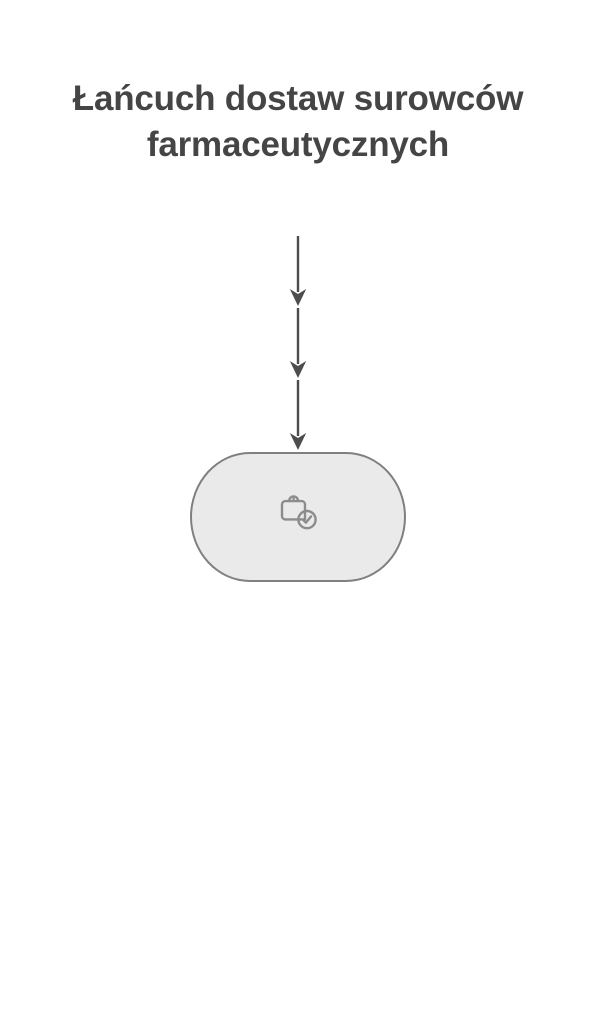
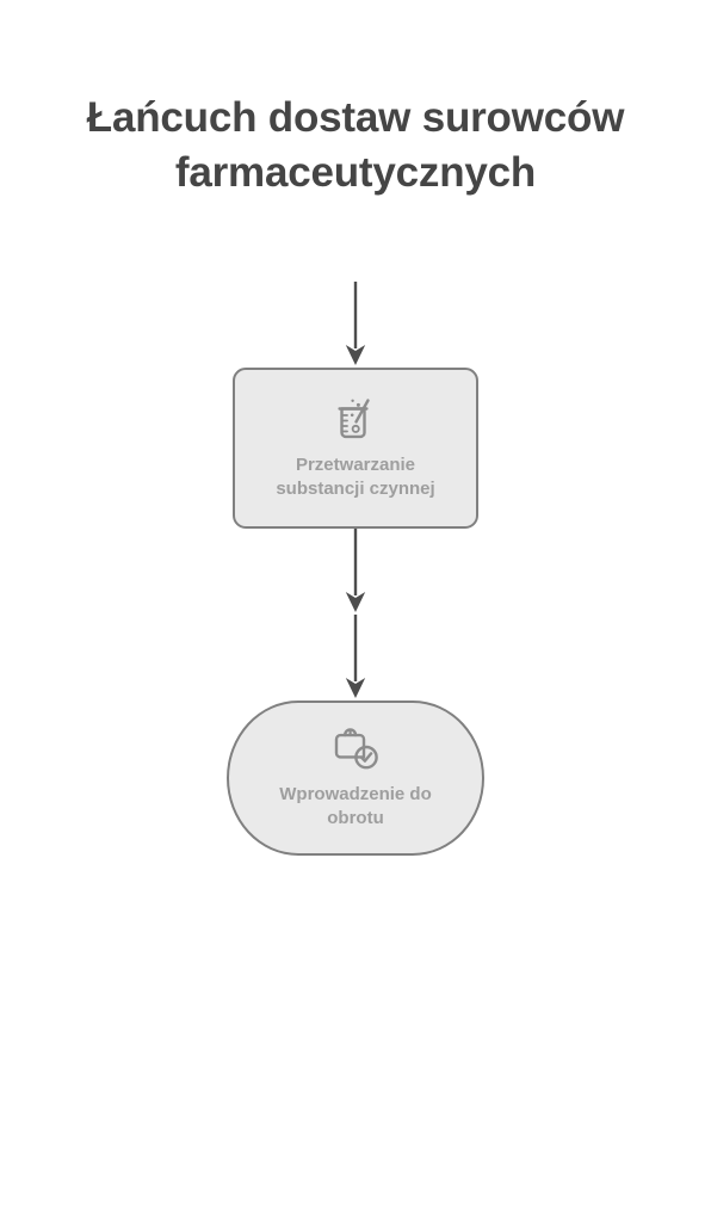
  Łańcuch dostaw surowców
  farmaceutycznych
+ Przetwarzanie
+ substancji czynnej
+ Wprowadzenie do
+ obrotu
